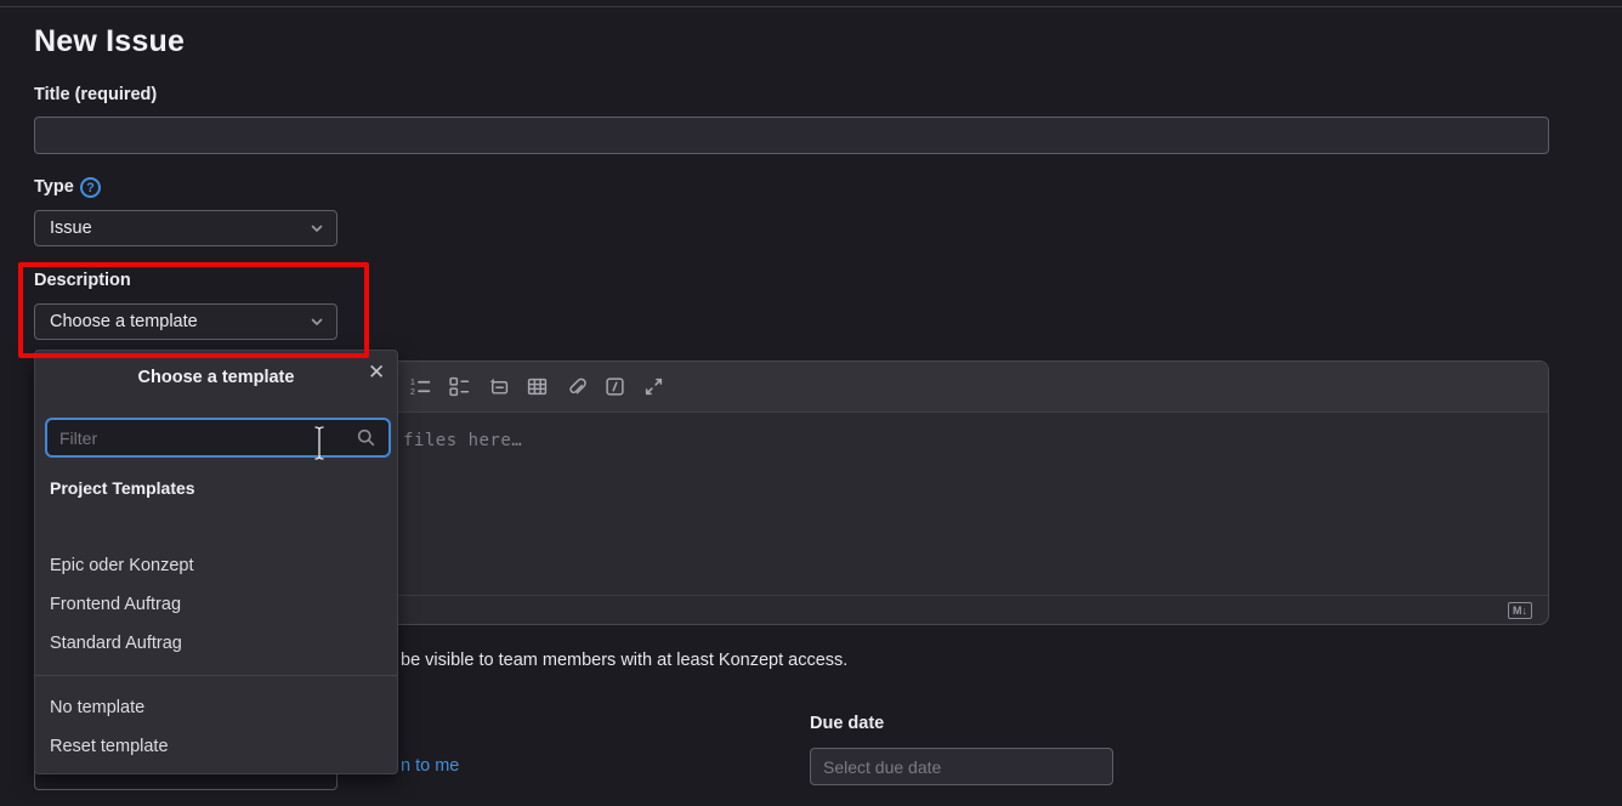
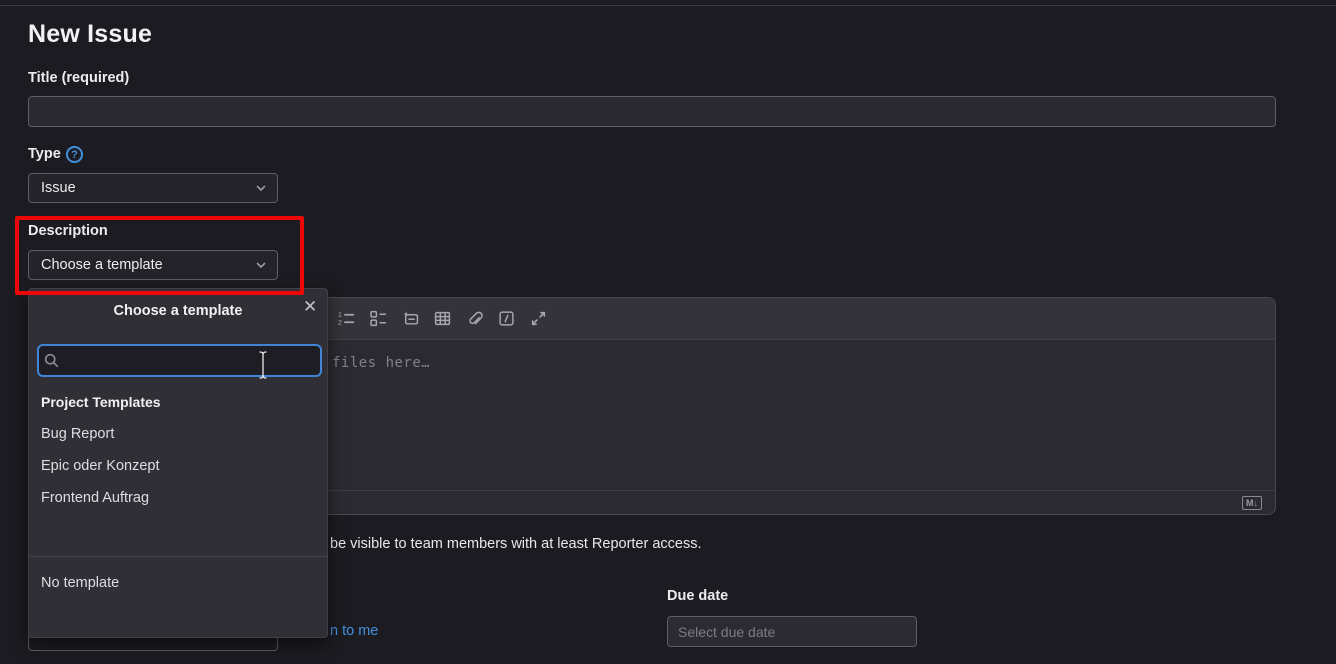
  New Issue
  Title (required)
  Type
  ?
  Issue
  Description
  Choose a template
  files here…
  M↓
- be visible to team members with at least Konzept access.
+ be visible to team members with at least Reporter access.
  n to me
  Due date
  Select due date
  Choose a template
  ✕
- Filter
  Project Templates
+ Bug Report
  Epic oder Konzept
  Frontend Auftrag
- Standard Auftrag
  No template
- Reset template
